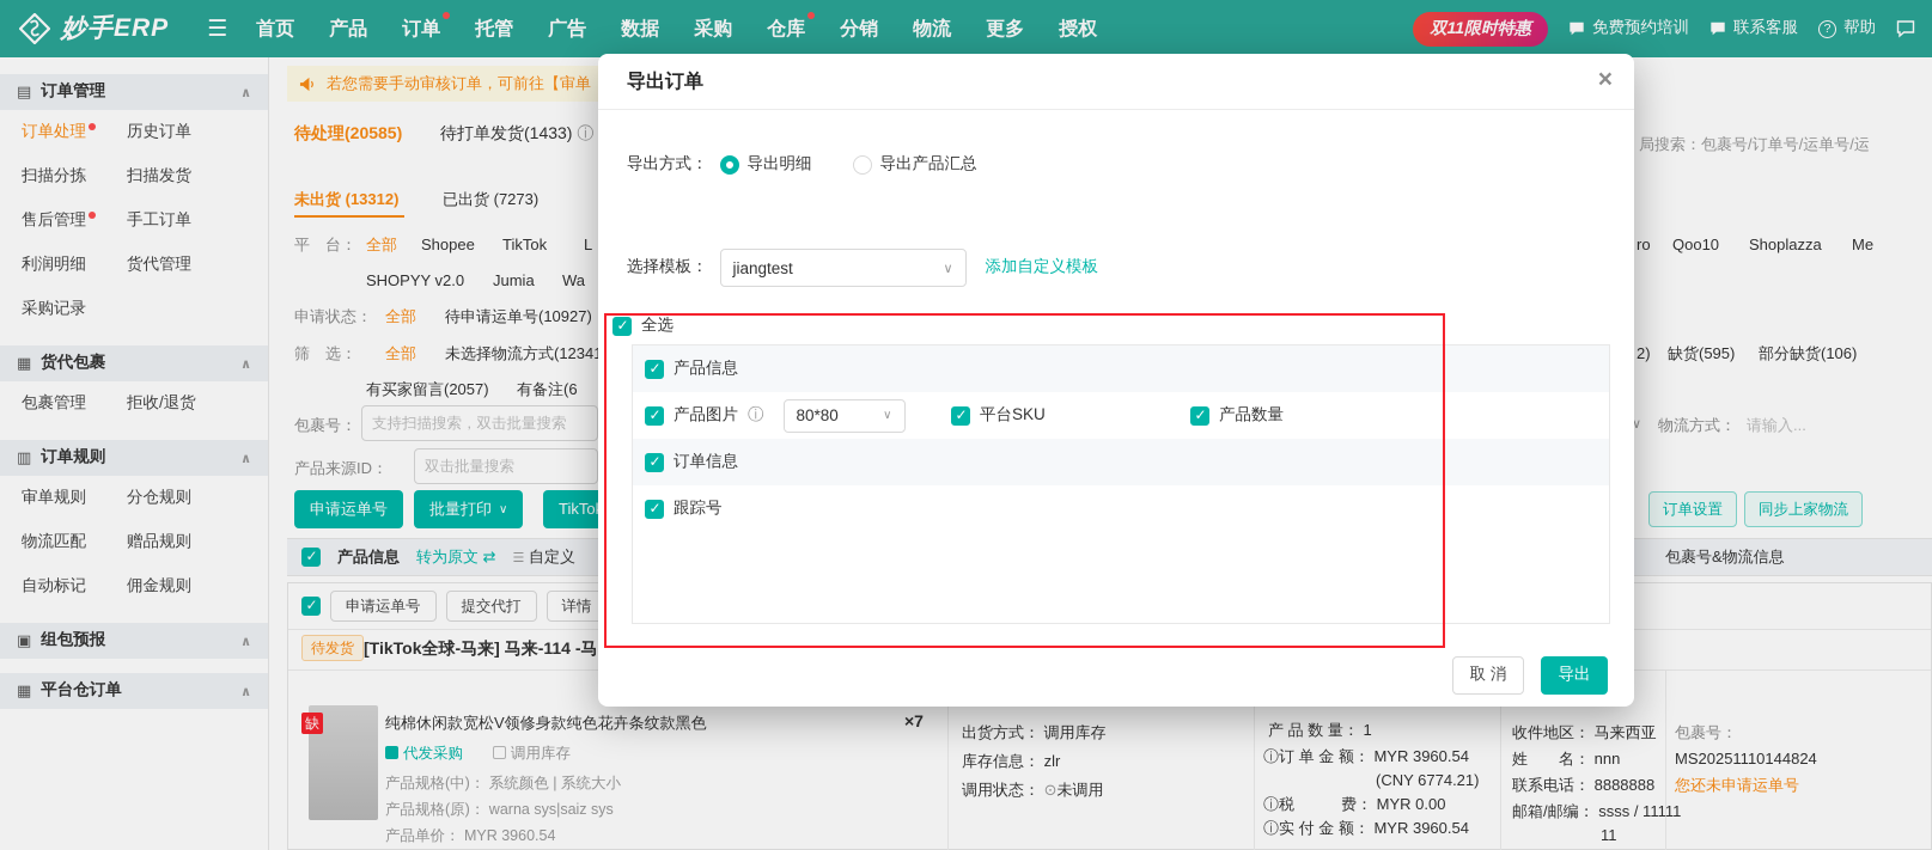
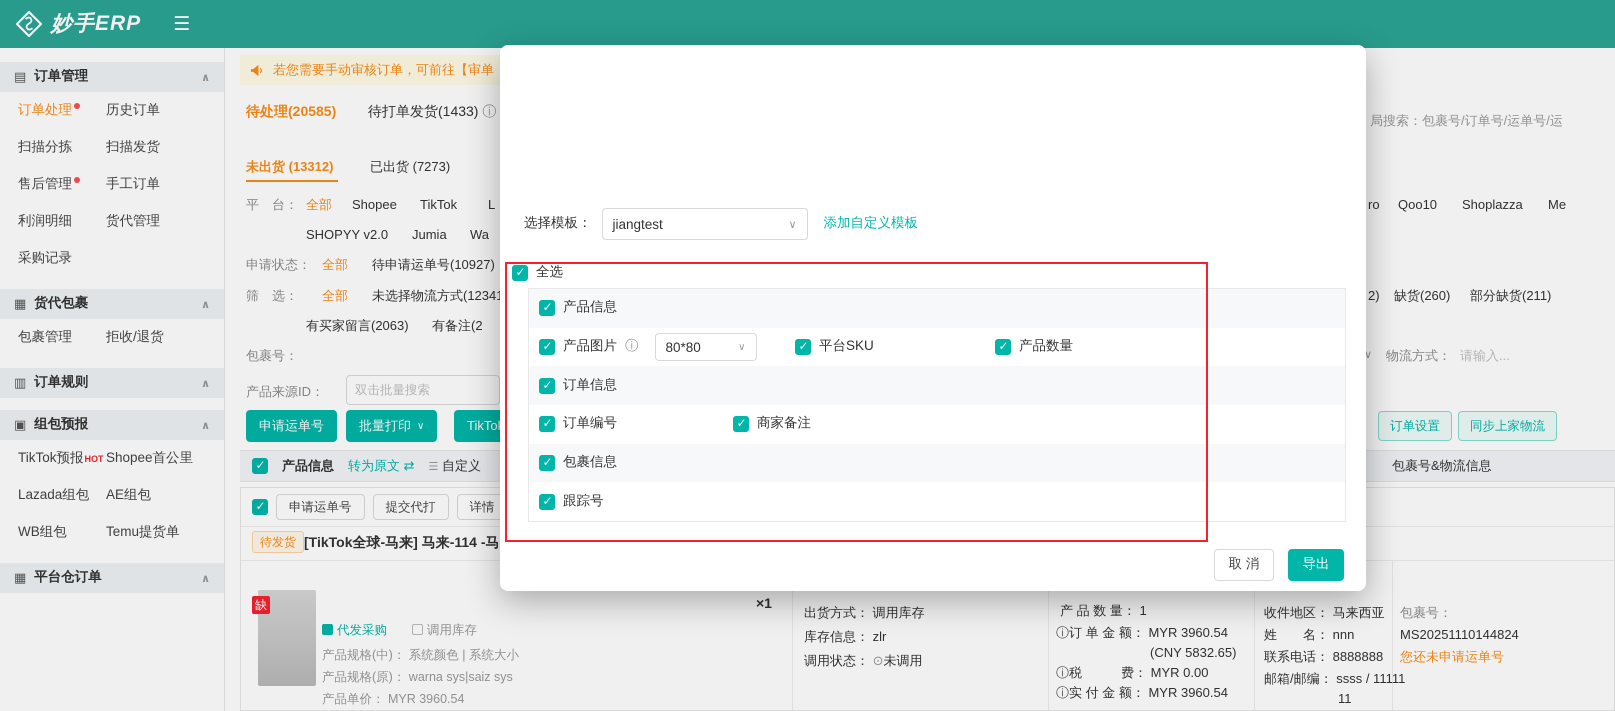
  妙手ERP
  ☰
- 首页
- 产品
- 订单
- 托管
- 广告
- 数据
- 采购
- 仓库
- 分销
- 物流
- 更多
- 授权
- 双11限时特惠
- 免费预约培训
- 联系客服
- 帮助
  ▤
  订单管理
  ∧
  订单处理
  历史订单
  扫描分拣
  扫描发货
  售后管理
  手工订单
  利润明细
  货代管理
  采购记录
  ▦
  货代包裹
  ∧
  包裹管理
  拒收/退货
  ▥
  订单规则
  ∧
- 审单规则
- 分仓规则
- 物流匹配
- 赠品规则
- 自动标记
- 佣金规则
  ▣
  组包预报
  ∧
+ TikTok预报
+ HOT
+ Shopee首公里
+ Lazada组包
+ AE组包
+ WB组包
+ Temu提货单
  ▦
  平台仓订单
  ∧
  若您需要手动审核订单，可前往【审单
  待处理(20585)
  待打单发货(1433) ⓘ
  局搜索：包裹号/订单号/运单号/运
  未出货 (13312)
  已出货 (7273)
  平 台：
  全部
  Shopee
  TikTok
  L
  ro
  Qoo10
  Shoplazza
  Me
  SHOPYY v2.0
  Jumia
  Wa
  申请状态：
  全部
  待申请运单号(10927)
  筛 选：
  全部
  未选择物流方式(1234
  2)
- 缺货(595)
+ 缺货(260)
- 部分缺货(106)
+ 部分缺货(211)
- 有买家留言(2057)
+ 有买家留言(2063)
- 有备注(6
+ 有备注(2
  包裹号：
- 支持扫描搜索，双击批量搜索
  ∨
  物流方式：
  请输入...
  产品来源ID：
  双击批量搜索
  申请运单号
  批量打印
  ∨
  订单设置
  同步上家物流
  产品信息
  转为原文 ⇄
  ☰ 自定义
  包裹号&物流信息
  申请运单号
  提交代打
  详情
  待发货
  [TikTok全球-马来] 马来-114 -马
  缺
- 纯棉休闲款宽松V领修身款纯色花卉条纹款黑色
- ×7
+ ×1
  代发采购
  调用库存
  产品规格(中)： 系统颜色 | 系统大小
  产品规格(原)： warna sys|saiz sys
  产品单价： MYR 3960.54
  出货方式： 调用库存
  库存信息： zlr
  调用状态： ⊙未调用
  产 品 数 量： 1
  ⓘ订 单 金 额： MYR 3960.54
- (CNY 6774.21)
+ (CNY 5832.65)
  ⓘ税 费： MYR 0.00
  ⓘ实 付 金 额： MYR 3960.54
  收件地区： 马来西亚
  姓 名： nnn
  联系电话： 8888888
  邮箱/邮编： ssss / 11111
  11
  包裹号：
  MS20251110144824
  您还未申请运单号
- 导出订单
- ×
- 导出方式：
- 导出明细
- 导出产品汇总
  选择模板：
  jiangtest
  ∨
  添加自定义模板
  全选
  产品信息
  产品图片
  ⓘ
  80*80
  ∨
  平台SKU
  产品数量
  订单信息
+ 订单编号
+ 商家备注
+ 包裹信息
  跟踪号
  取 消
  导出
